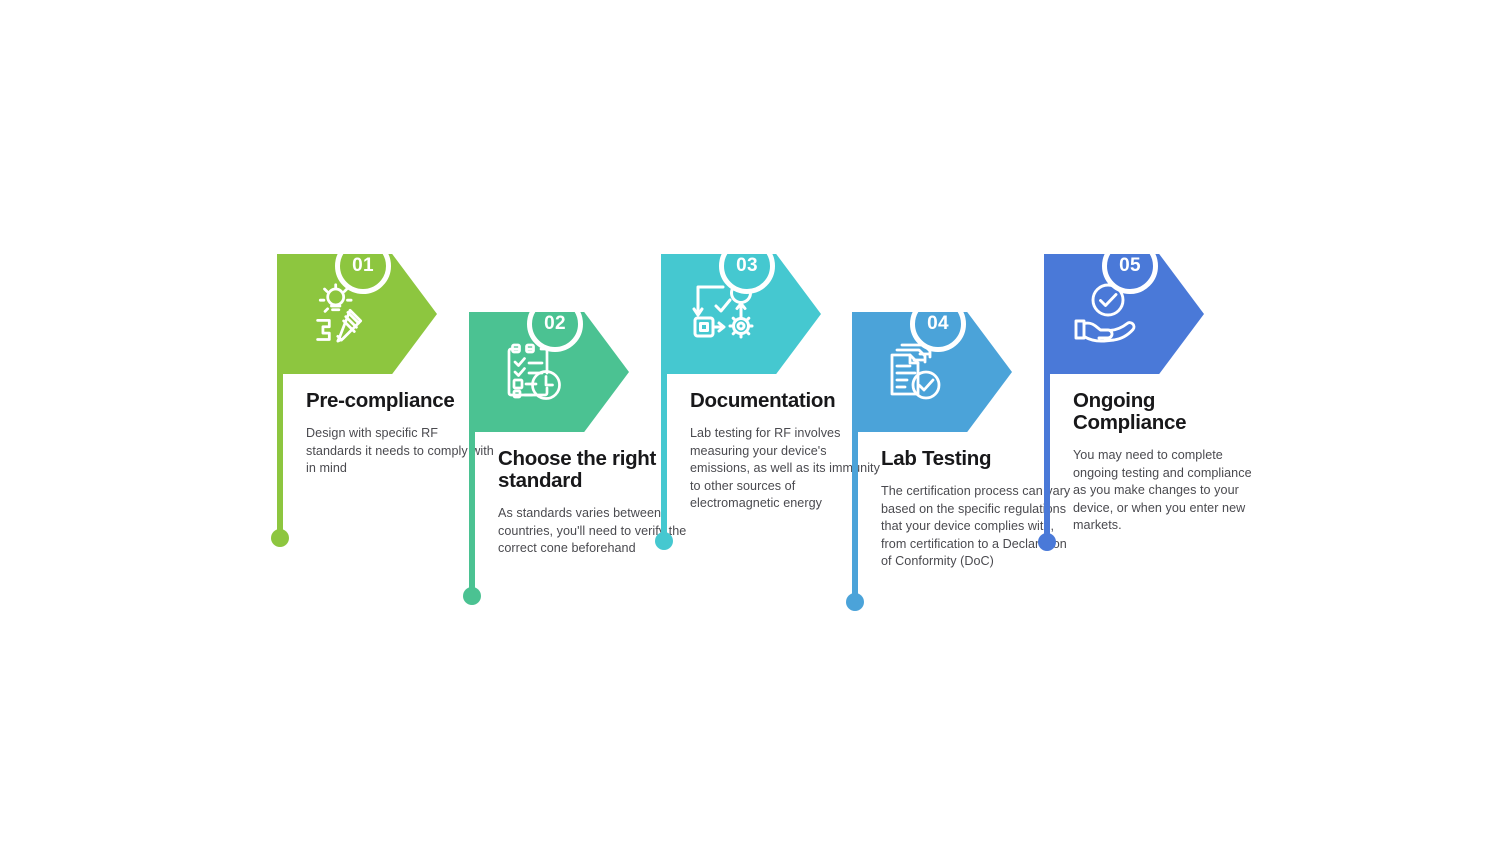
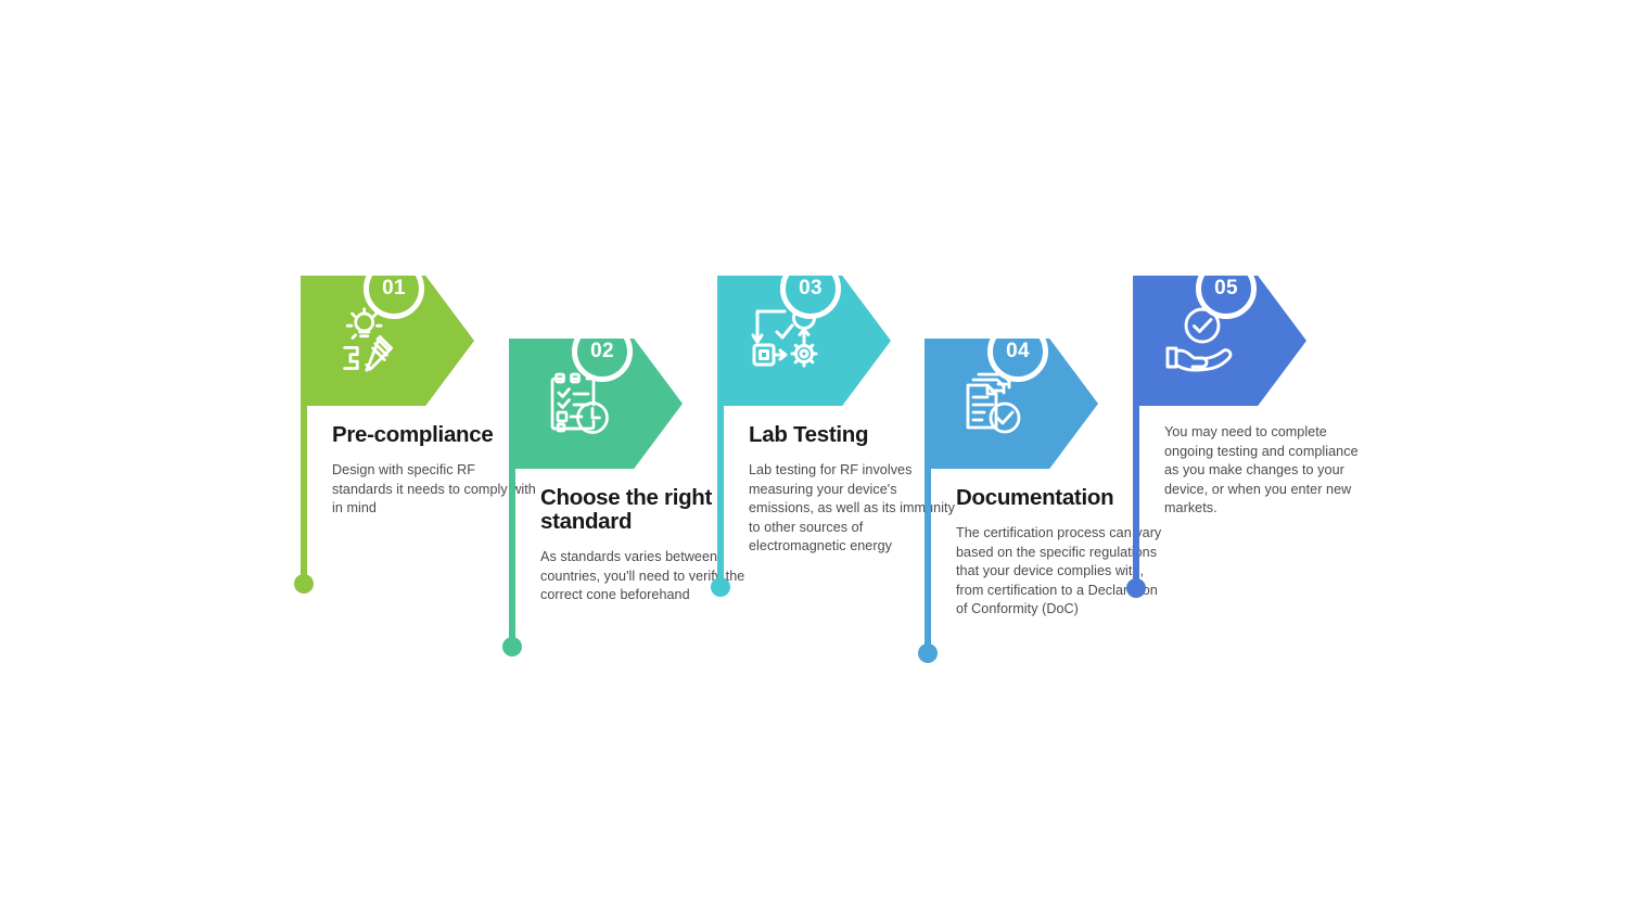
  01
  Pre-compliance
  Design with specific RF standards it needs to comply with in mind
  02
  Choose the right standard
  As standards varies between countries, you'll need to verif the correct cone beforehand
  03
- Documentation
+ Lab Testing
  Lab testing for RF involves measuring your device's emissions, as well as its immnity to other sources of electromagnetic energy
  04
- Lab Testing
+ Documentation
  The certification process canary based on the specific regulatns that your device complies wit, from certification to a Declaon of Conformity (DoC)
  05
- Ongoing Compliance
  You may need to complete ongoing testing and compliance as you make changes to your device, or when you enter new markets.
